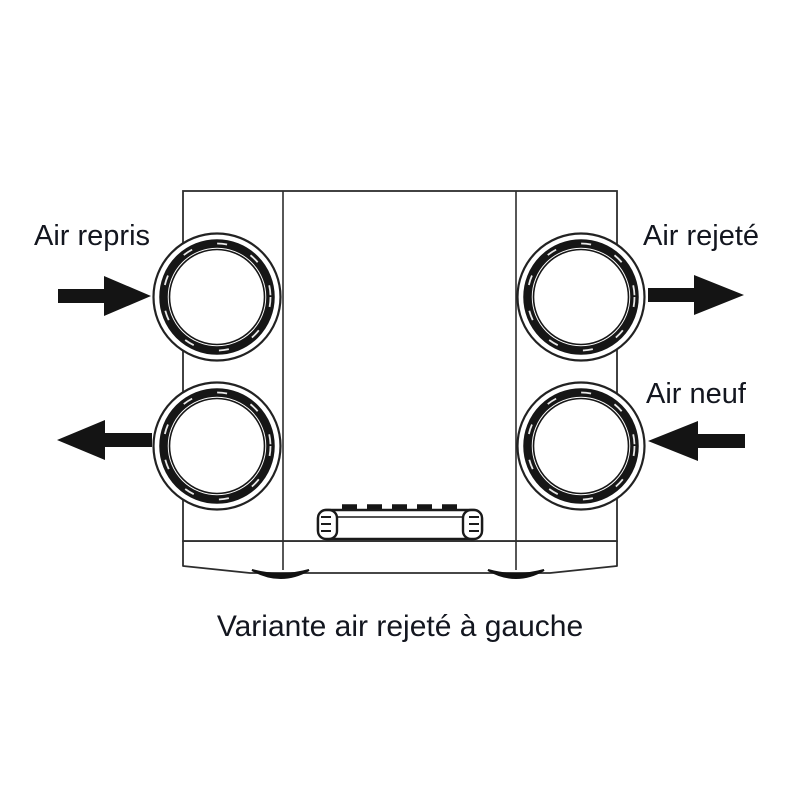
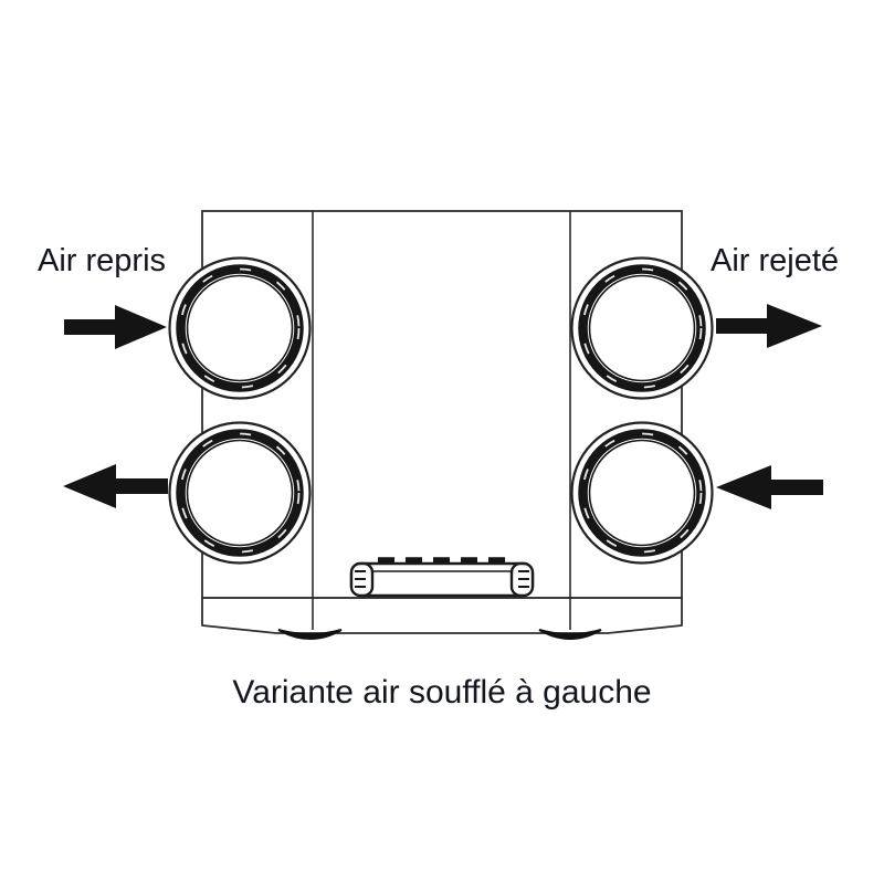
  Air repris
  Air rejeté
- Air neuf
- Variante air rejeté à gauche
+ Variante air soufflé à gauche
